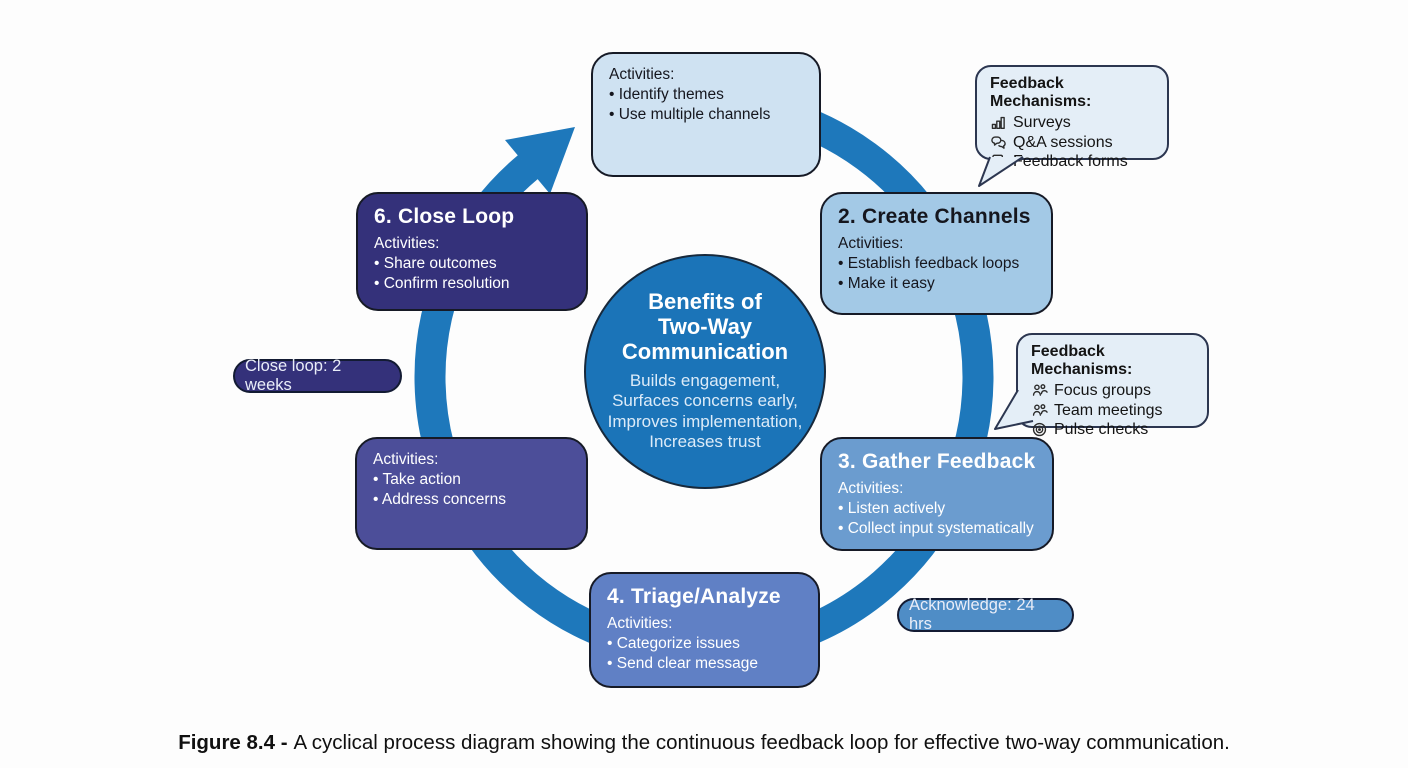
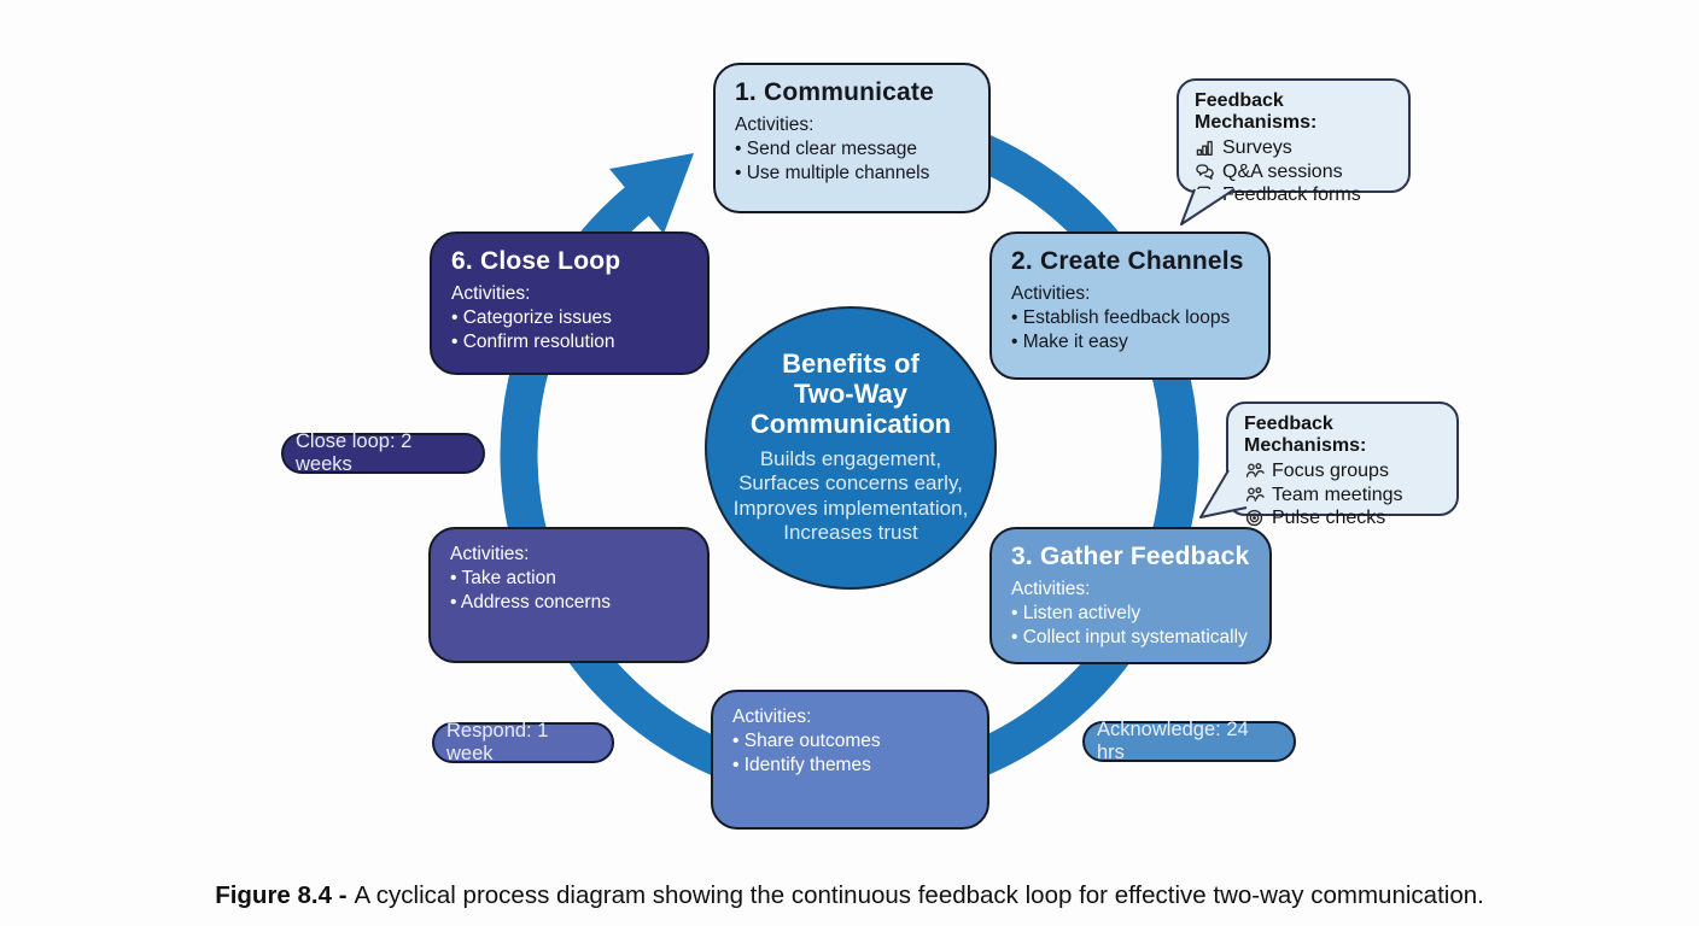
  Benefits of
  Two-Way
  Communication
  Builds engagement,
  Surfaces concerns early,
  Improves implementation,
  Increases trust
+ 1. Communicate
  Activities:
- Identify themes
+ Send clear message
  Use multiple channels
  2. Create Channels
  Activities:
  Establish feedback loops
  Make it easy
  3. Gather Feedback
  Activities:
  Listen actively
  Collect input systematically
- 4. Triage/Analyze
  Activities:
- Categorize issues
+ Share outcomes
- Send clear message
+ Identify themes
  Activities:
  Take action
  Address concerns
  6. Close Loop
  Activities:
- Share outcomes
+ Categorize issues
  Confirm resolution
  Feedback Mechanisms:
  Surveys
  Q&A sessions
  eedback forms
  Feedback Mechanisms:
  Focus groups
  Team meetings
  Pulse checks
  Close loop: 2 weeks
+ Respond: 1 week
  Acknowledge: 24 hrs
  Figure 8.4 - A cyclical process diagram showing the continuous feedback loop for effective two-way communication.
